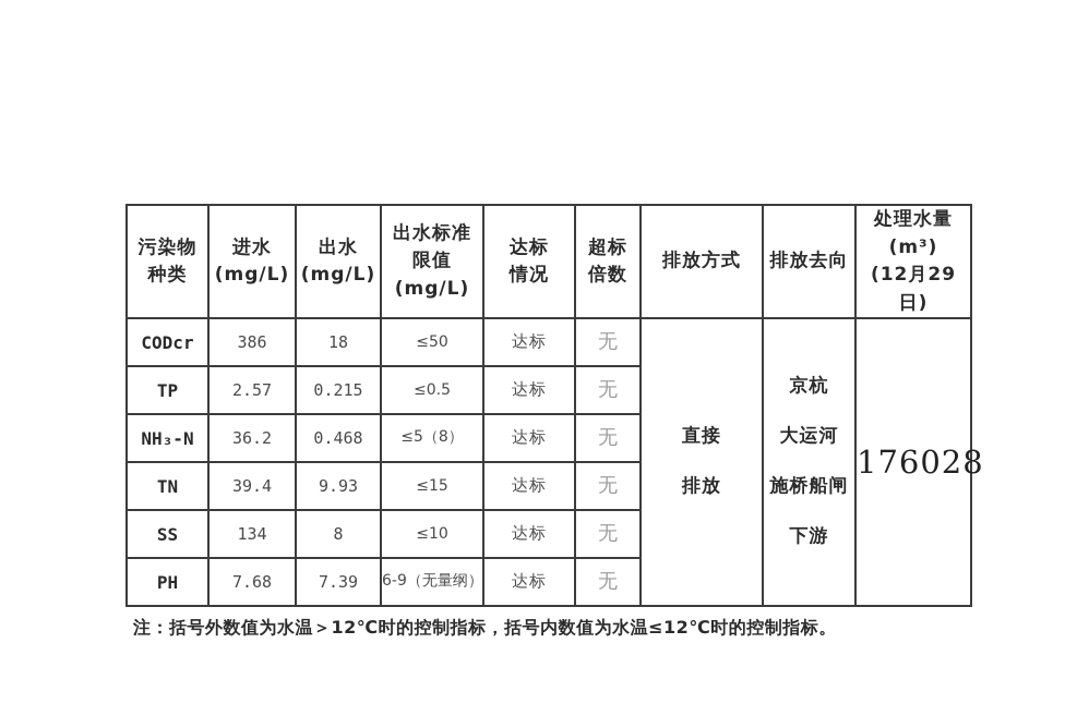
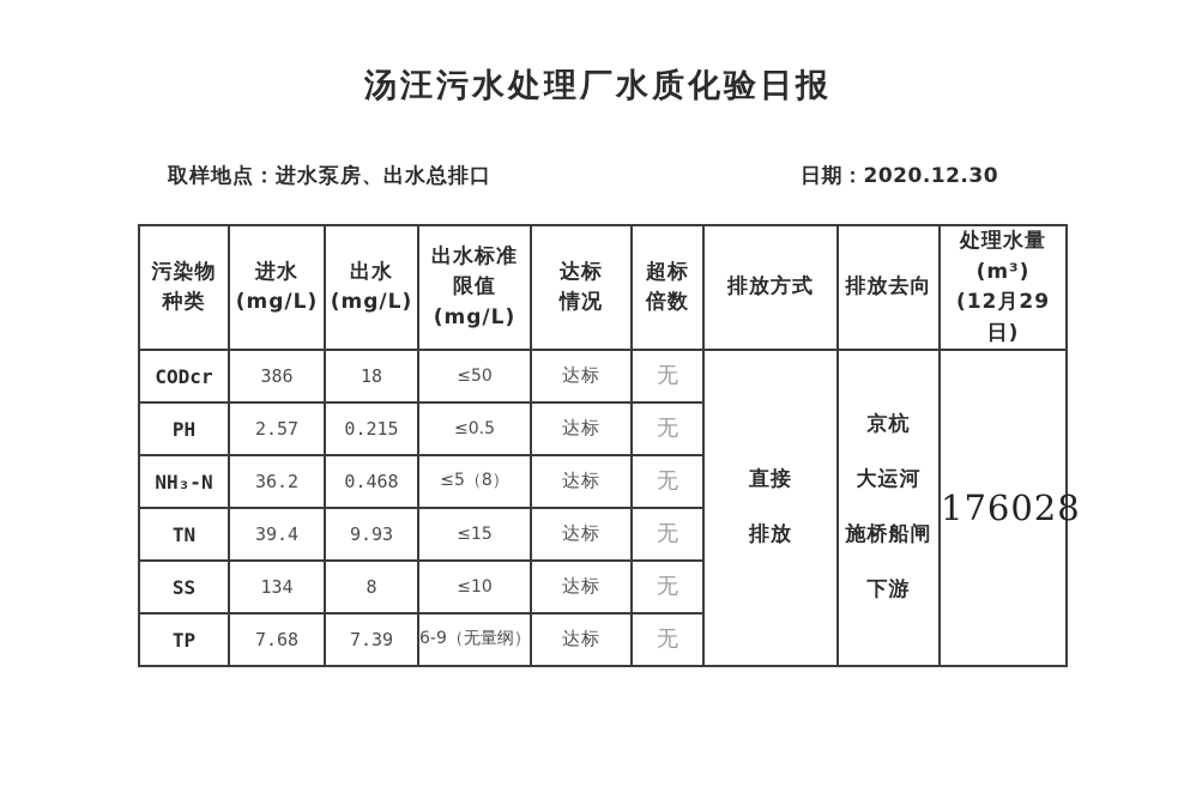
+ 汤汪污水处理厂水质化验日报
+ 取样地点：进水泵房、出水总排口
+ 日期：2020.12.30
  污染物 种类	进水 (mg/L)	出水 (mg/L)	出水标准 限值 (mg/L)	达标 情况	超标 倍数	排放方式	排放去向	处理水量 (m³) (12月29日)
  CODcr	386	18	≤50	达标	无	直接 排放	京杭 大运河 施桥船闸 下游	176028
- TP	2.57	0.215	≤0.5	达标	无
+ PH	2.57	0.215	≤0.5	达标	无
  NH₃-N	36.2	0.468	≤5（8）	达标	无
  TN	39.4	9.93	≤15	达标	无
  SS	134	8	≤10	达标	无
- PH	7.68	7.39	6-9（无量纲）	达标	无
+ TP	7.68	7.39	6-9（无量纲）	达标	无
- 注：括号外数值为水温＞12℃时的控制指标，括号内数值为水温≤12℃时的控制指标。
